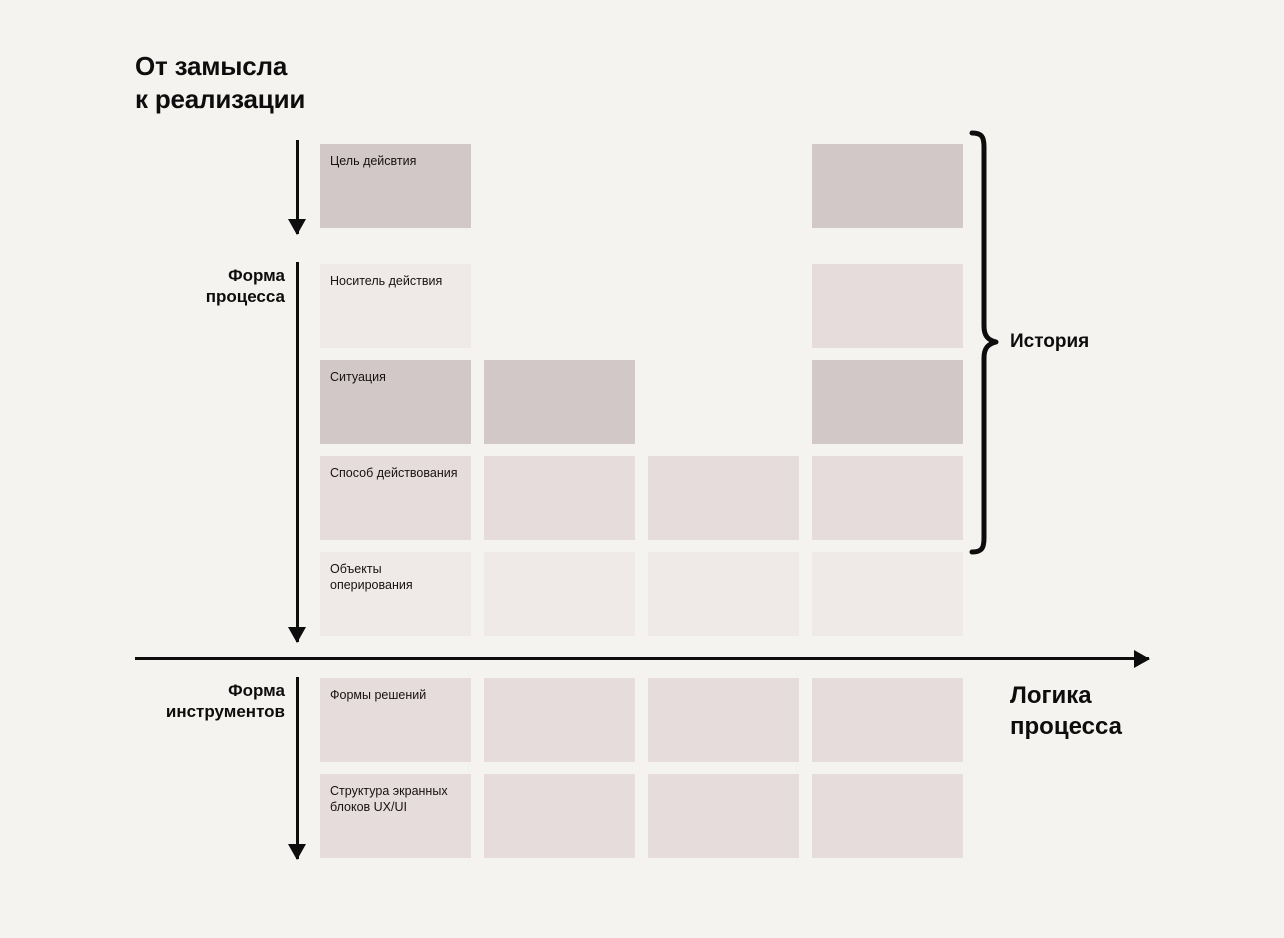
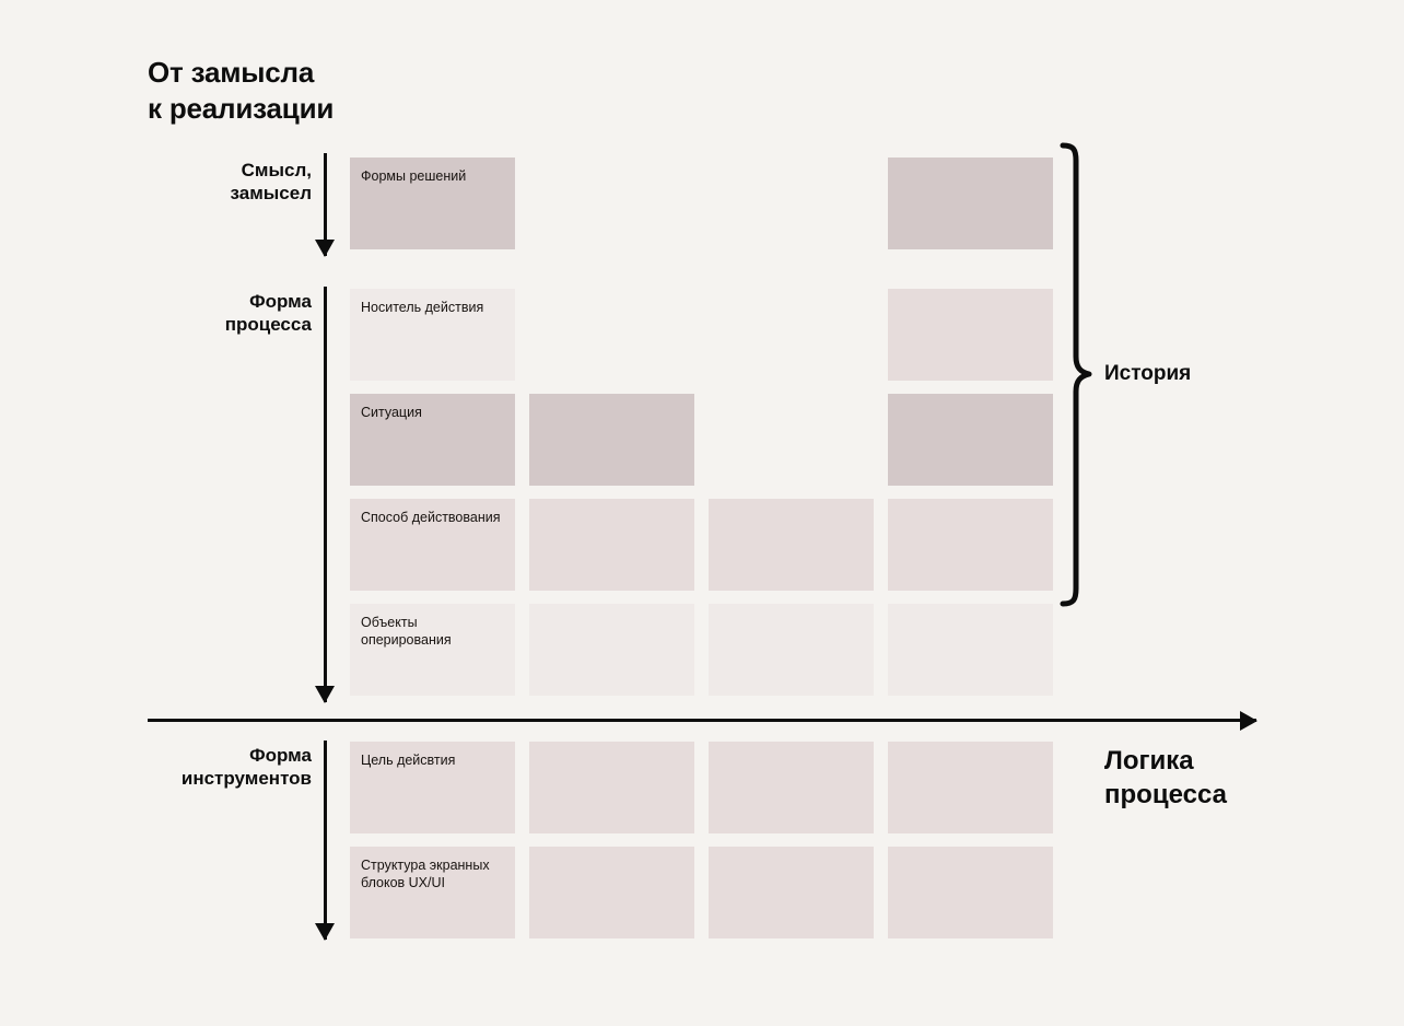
  От замысла
  к реализации
+ Смысл,
+ замысел
  Форма
  процесса
  Форма
  инструментов
- Цель дейсвтия
+ Формы решений
  Носитель действия
  Ситуация
  Способ действования
  Объекты
  оперирования
- Формы решений
+ Цель дейсвтия
  Структура экранных
  блоков UX/UI
  История
  Логика
  процесса
